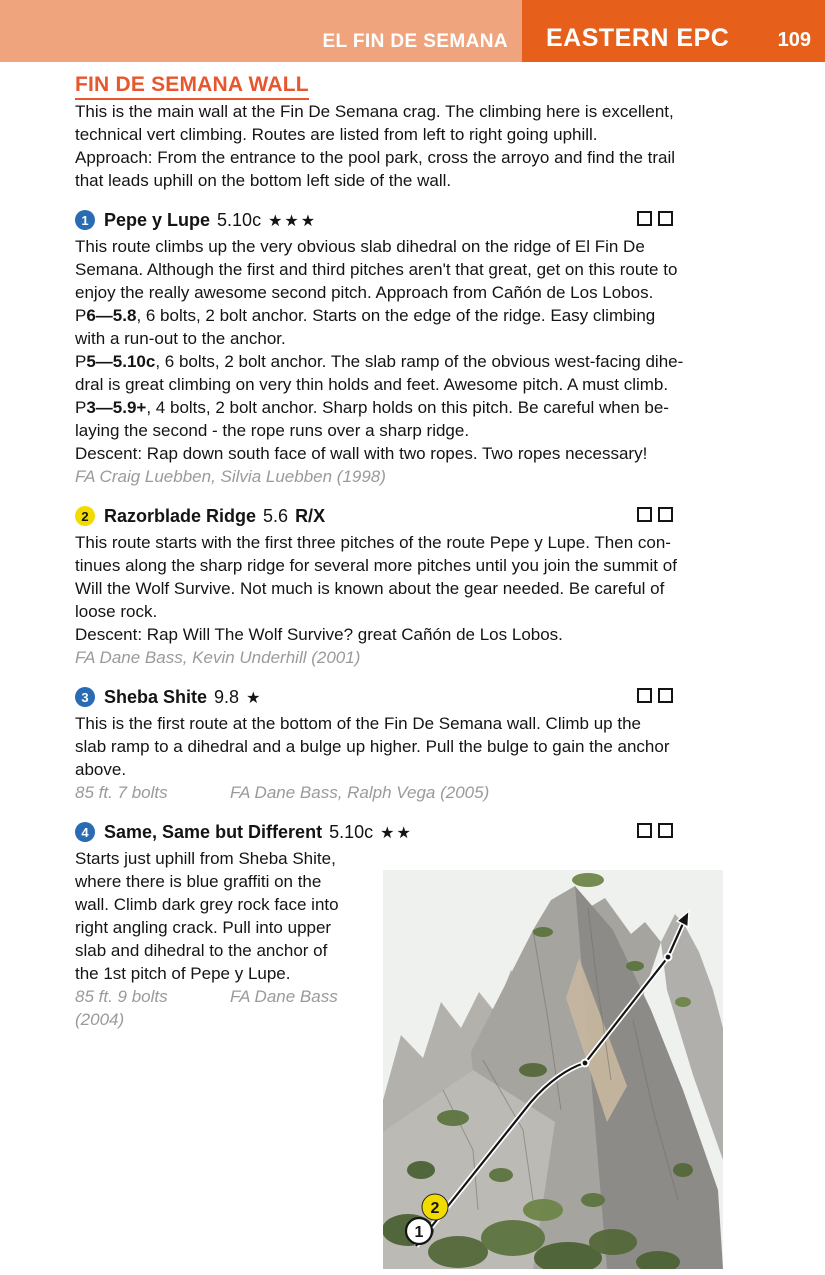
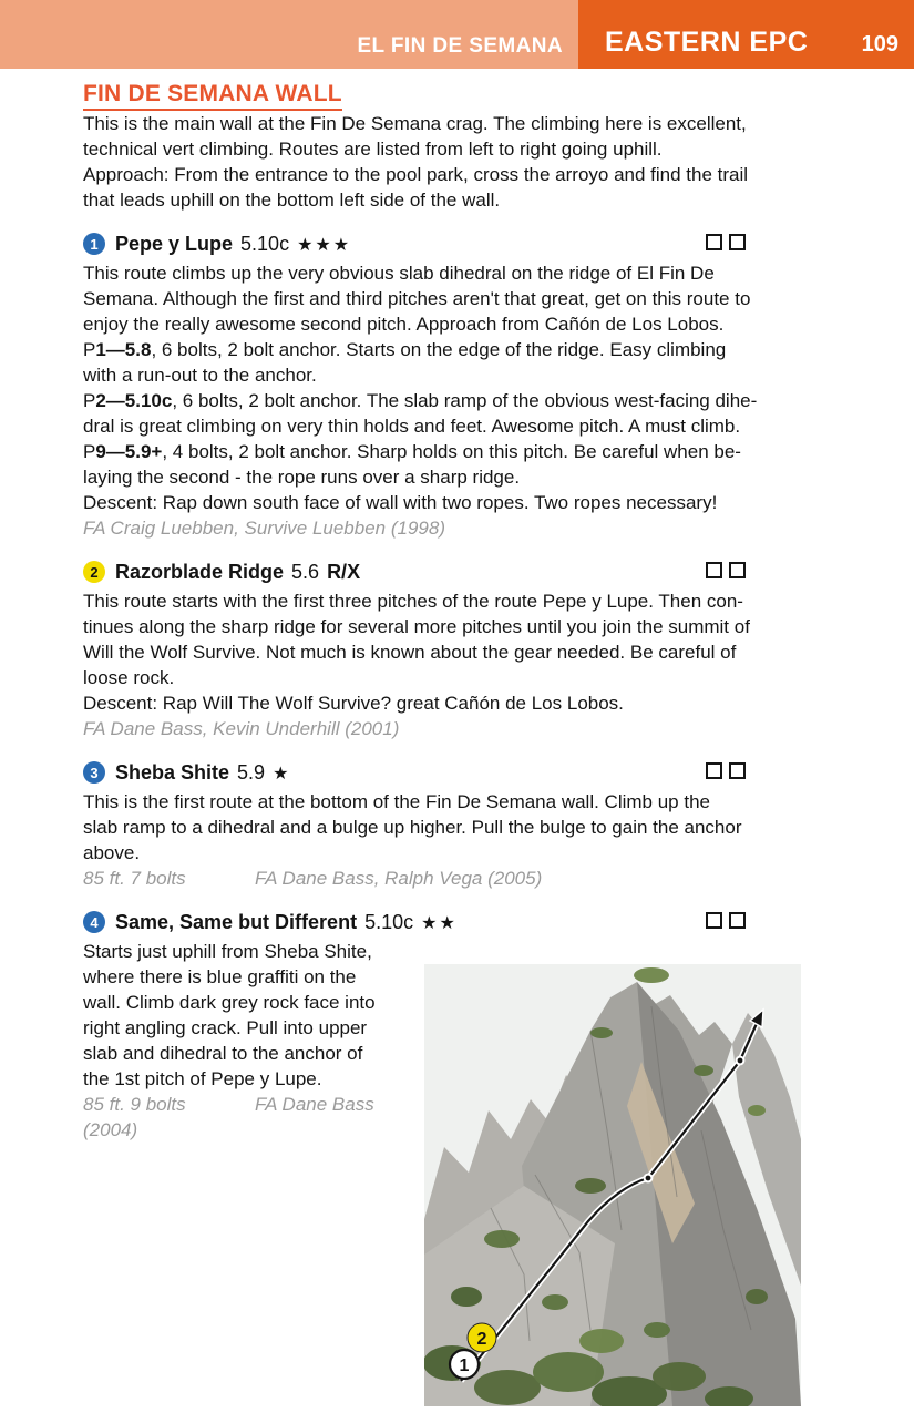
  EL FIN DE SEMANA
  EASTERN EPC
  109
  FIN DE SEMANA WALL
  This is the main wall at the Fin De Semana crag. The climbing here is excellent,
  technical vert climbing. Routes are listed from left to right going uphill.
  Approach: From the entrance to the pool park, cross the arroyo and find the trail
  that leads uphill on the bottom left side of the wall.
  1
  Pepe y Lupe
  5.10c
  ★★★
  This route climbs up the very obvious slab dihedral on the ridge of El Fin De
  Semana. Although the first and third pitches aren't that great, get on this route to
  enjoy the really awesome second pitch. Approach from Cañón de Los Lobos.
- P6—5.8, 6 bolts, 2 bolt anchor. Starts on the edge of the ridge. Easy climbing
+ P1—5.8, 6 bolts, 2 bolt anchor. Starts on the edge of the ridge. Easy climbing
  with a run-out to the anchor.
- P5—5.10c, 6 bolts, 2 bolt anchor. The slab ramp of the obvious west-facing dihe-
+ P2—5.10c, 6 bolts, 2 bolt anchor. The slab ramp of the obvious west-facing dihe-
  dral is great climbing on very thin holds and feet. Awesome pitch. A must climb.
- P3—5.9+, 4 bolts, 2 bolt anchor. Sharp holds on this pitch. Be careful when be-
+ P9—5.9+, 4 bolts, 2 bolt anchor. Sharp holds on this pitch. Be careful when be-
  laying the second - the rope runs over a sharp ridge.
  Descent: Rap down south face of wall with two ropes. Two ropes necessary!
- FA Craig Luebben, Silvia Luebben (1998)
+ FA Craig Luebben, Survive Luebben (1998)
  2
  Razorblade Ridge
  5.6
  R/X
  This route starts with the first three pitches of the route Pepe y Lupe. Then con-
  tinues along the sharp ridge for several more pitches until you join the summit of
  Will the Wolf Survive. Not much is known about the gear needed. Be careful of
  loose rock.
  Descent: Rap Will The Wolf Survive? great Cañón de Los Lobos.
  FA Dane Bass, Kevin Underhill (2001)
  3
  Sheba Shite
- 9.8
+ 5.9
  ★
  This is the first route at the bottom of the Fin De Semana wall. Climb up the
  slab ramp to a dihedral and a bulge up higher. Pull the bulge to gain the anchor
  above.
  85 ft. 7 bolts
  FA Dane Bass, Ralph Vega (2005)
  4
  Same, Same but Different
  5.10c
  ★★
  Starts just uphill from Sheba Shite,
  where there is blue graffiti on the
  wall. Climb dark grey rock face into
  right angling crack. Pull into upper
  slab and dihedral to the anchor of
  the 1st pitch of Pepe y Lupe.
  85 ft. 9 bolts
  FA Dane Bass
  (2004)
  2
  1
